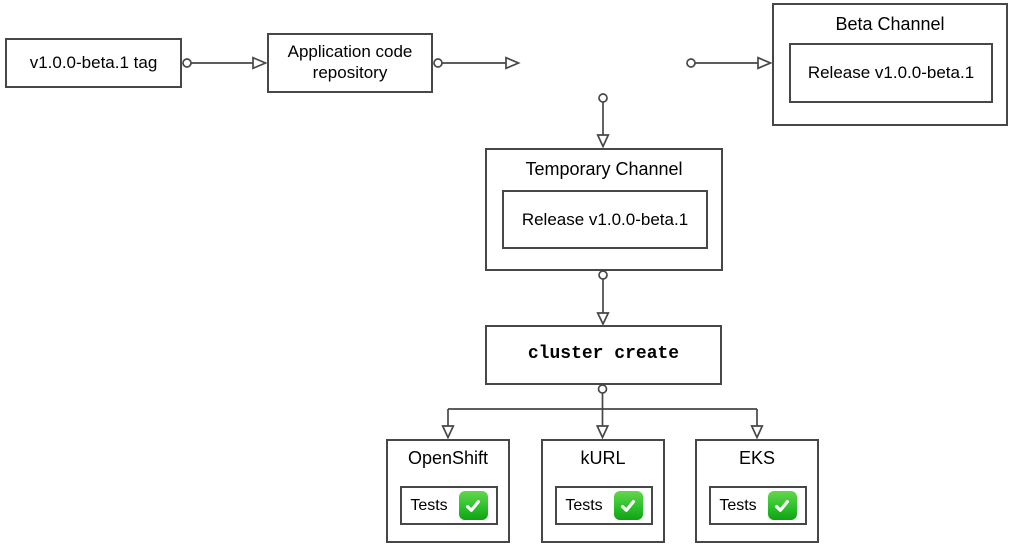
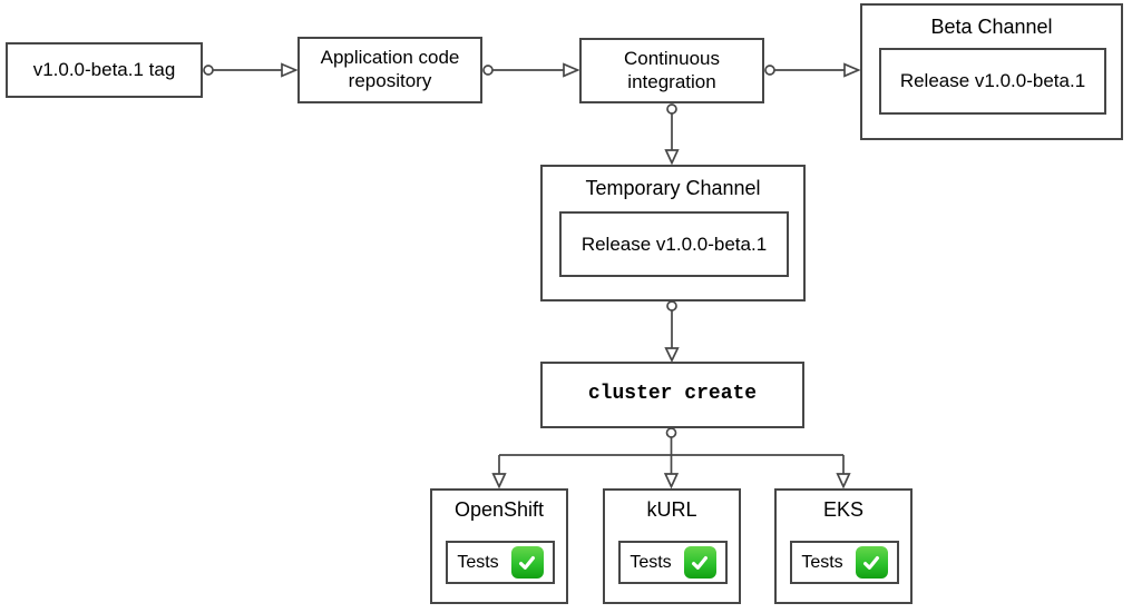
  v1.0.0-beta.1 tag
  Application code
  repository
+ Continuous
+ integration
  Beta Channel
  Release v1.0.0-beta.1
  Temporary Channel
  Release v1.0.0-beta.1
  cluster create
  OpenShift
  Tests
  kURL
  Tests
  EKS
  Tests
